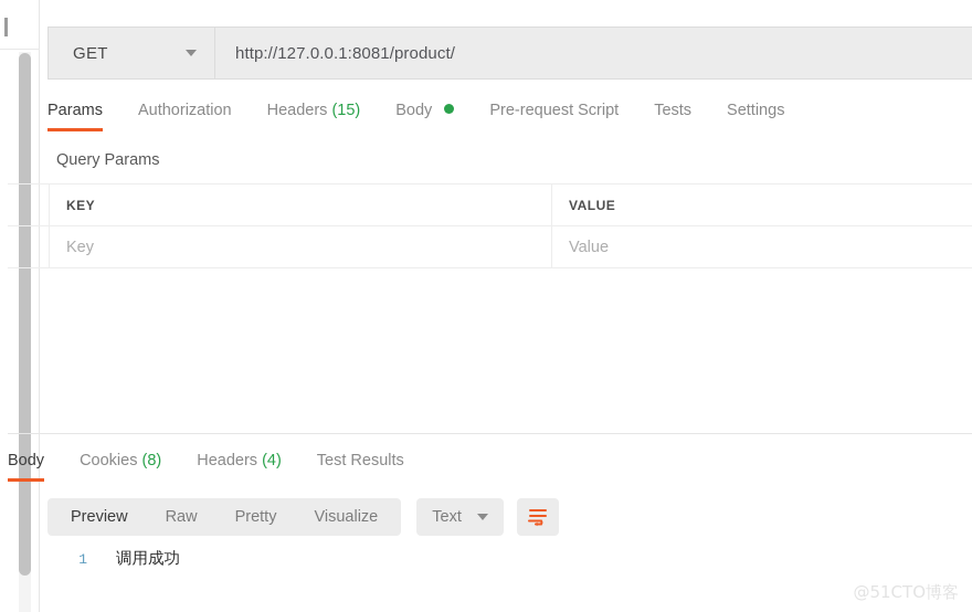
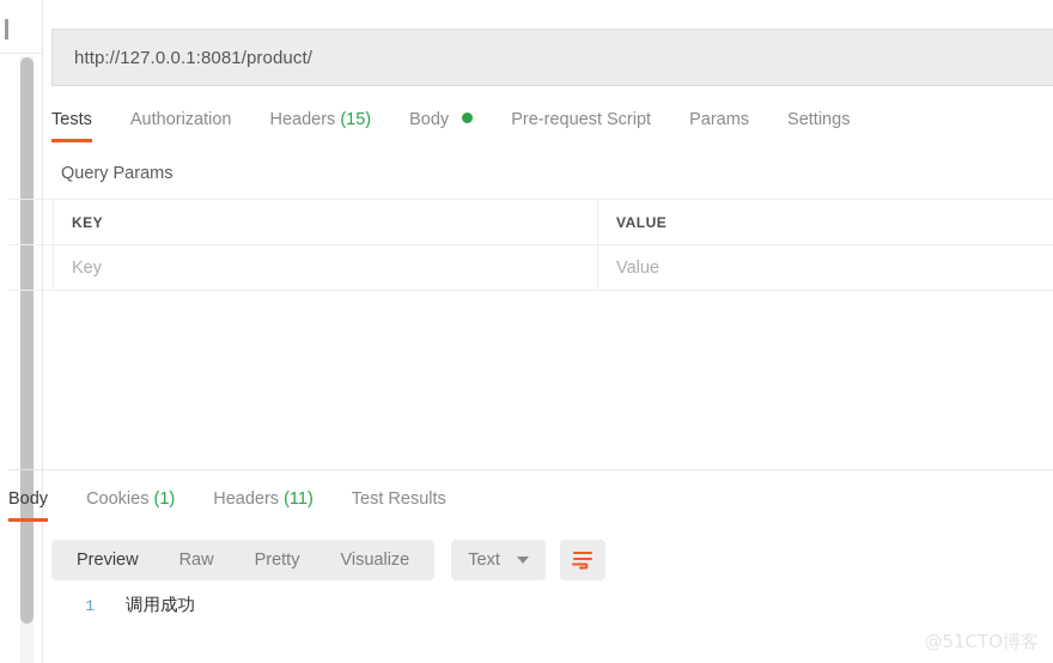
- GET
  http://127.0.0.1:8081/product/
- Params
+ Tests
  Authorization
  Headers (15)
  Body
  Pre-request Script
- Tests
+ Params
  Settings
  Query Params
  KEY
  VALUE
  Key
  Value
  Body
- Cookies (8)
+ Cookies (1)
- Headers (4)
+ Headers (11)
  Test Results
  Preview
  Raw
  Pretty
  Visualize
  Text
  1
  调用成功
  @51CTO博客
